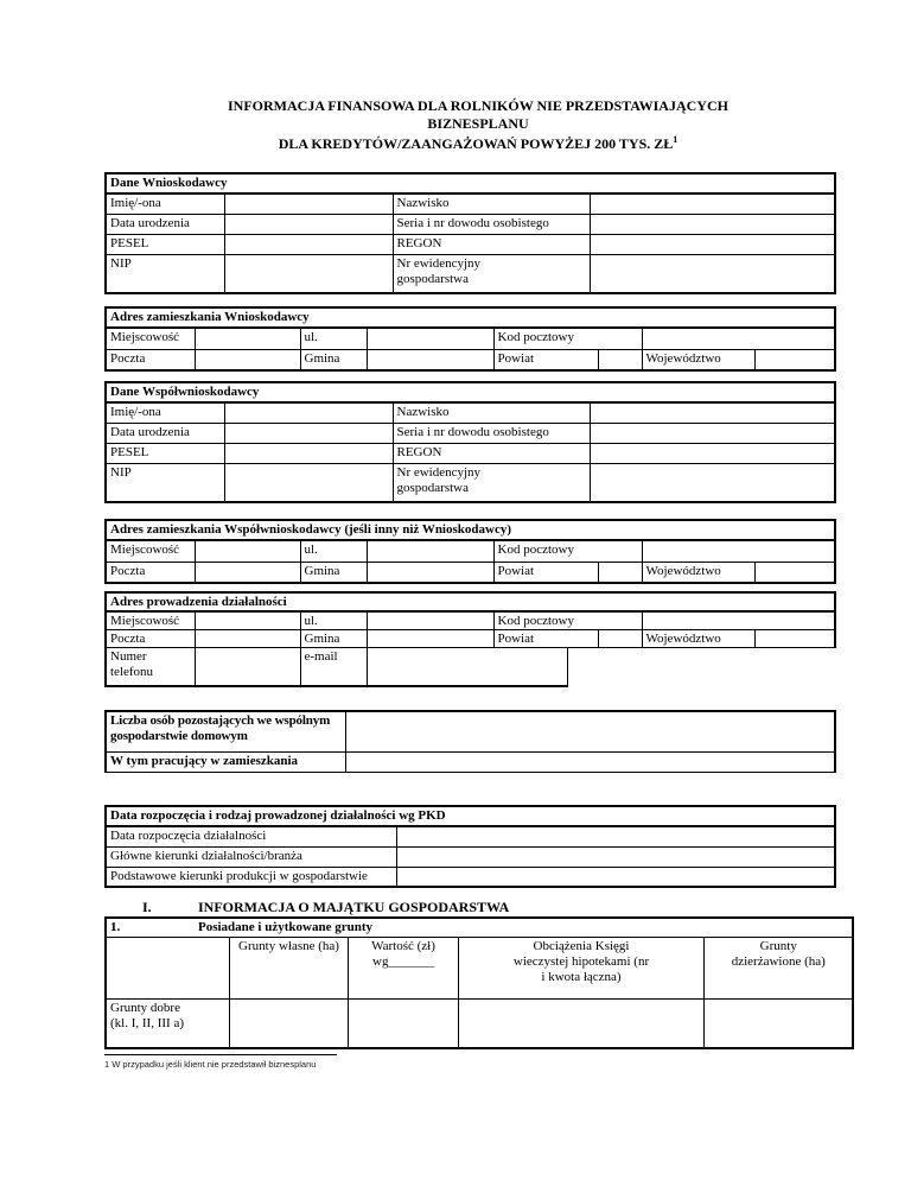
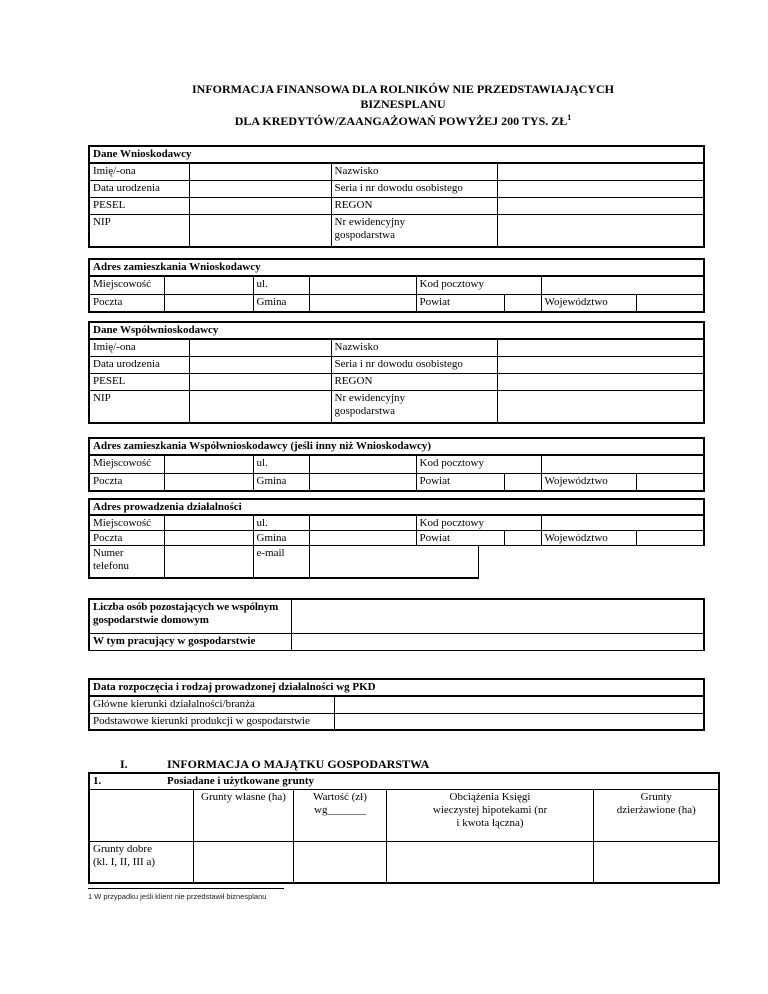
  INFORMACJA FINANSOWA DLA ROLNIKÓW NIE PRZEDSTAWIAJĄCYCH
  BIZNESPLANU
  DLA KREDYTÓW/ZAANGAŻOWAŃ POWYŻEJ 200 TYS. ZŁ1
  Dane Wnioskodawcy
  Imię/-ona		Nazwisko
  Data urodzenia		Seria i nr dowodu osobistego
  PESEL		REGON
  NIP		Nr ewidencyjny gospodarstwa
  Adres zamieszkania Wnioskodawcy
  Miejscowość		ul.		Kod pocztowy
  Poczta		Gmina		Powiat		Województwo
  Dane Współwnioskodawcy
  Imię/-ona		Nazwisko
  Data urodzenia		Seria i nr dowodu osobistego
  PESEL		REGON
  NIP		Nr ewidencyjny gospodarstwa
  Adres zamieszkania Współwnioskodawcy (jeśli inny niż Wnioskodawcy)
  Miejscowość		ul.		Kod pocztowy
  Poczta		Gmina		Powiat		Województwo
  Adres prowadzenia działalności
  Miejscowość		ul.		Kod pocztowy
  Poczta		Gmina		Powiat		Województwo
  Numer telefonu		e-mail
  Liczba osób pozostających we wspólnym gospodarstwie domowym
- W tym pracujący w zamieszkania
+ W tym pracujący w gospodarstwie
  Data rozpoczęcia i rodzaj prowadzonej działalności wg PKD
- Data rozpoczęcia działalności
  Główne kierunki działalności/branża
  Podstawowe kierunki produkcji w gospodarstwie
  I. INFORMACJA O MAJĄTKU GOSPODARSTWA
  1. Posiadane i użytkowane grunty
  	Grunty własne (ha)	Wartość (zł) wg_______	Obciążenia Księgi wieczystej hipotekami (nr i kwota łączna)	Grunty dzierżawione (ha)
  Grunty dobre (kl. I, II, III a)
  1 W przypadku jeśli klient nie przedstawił biznesplanu
